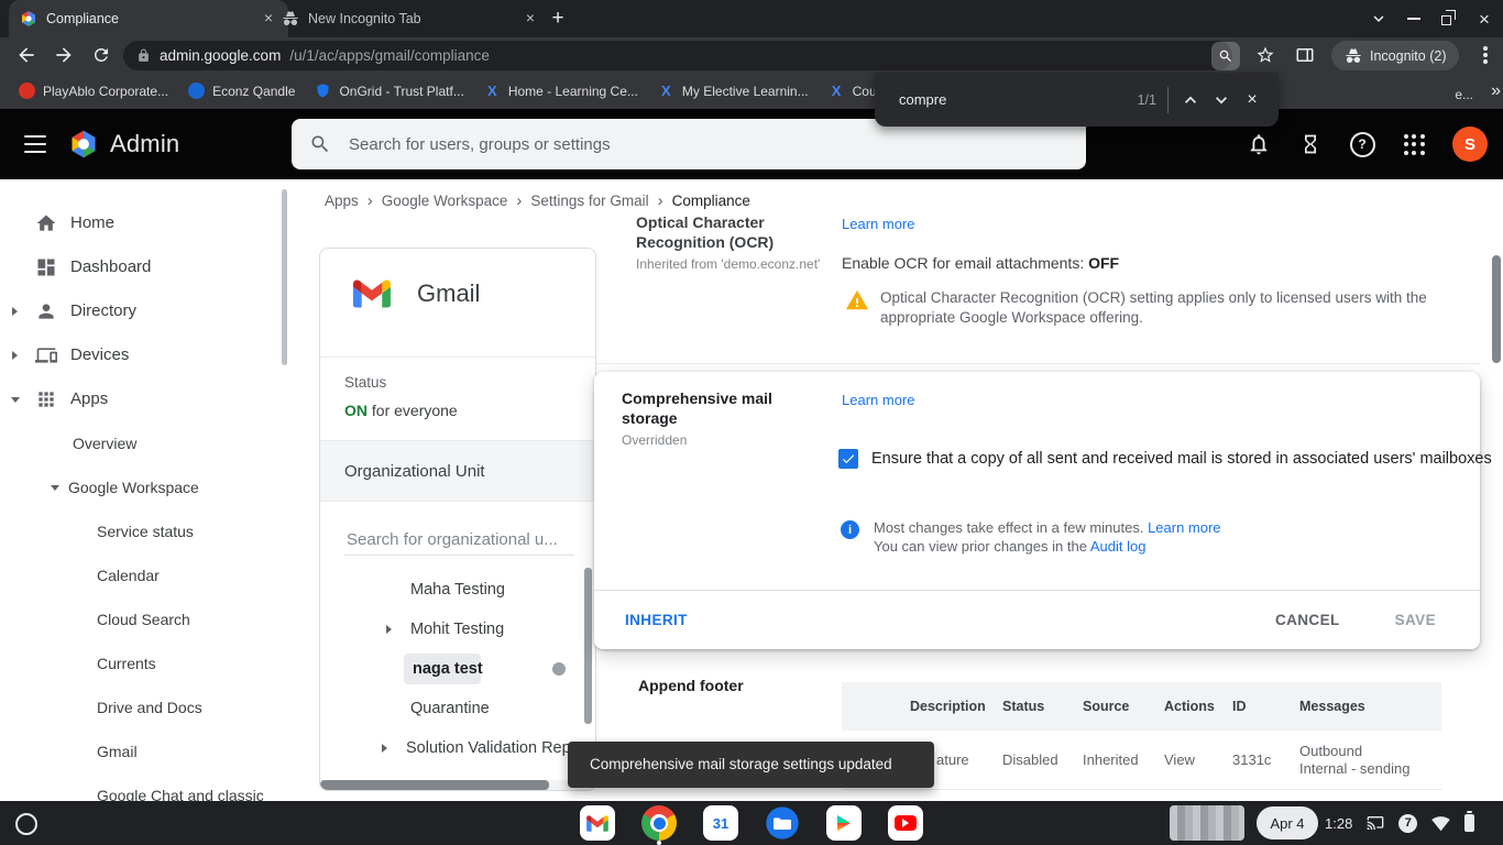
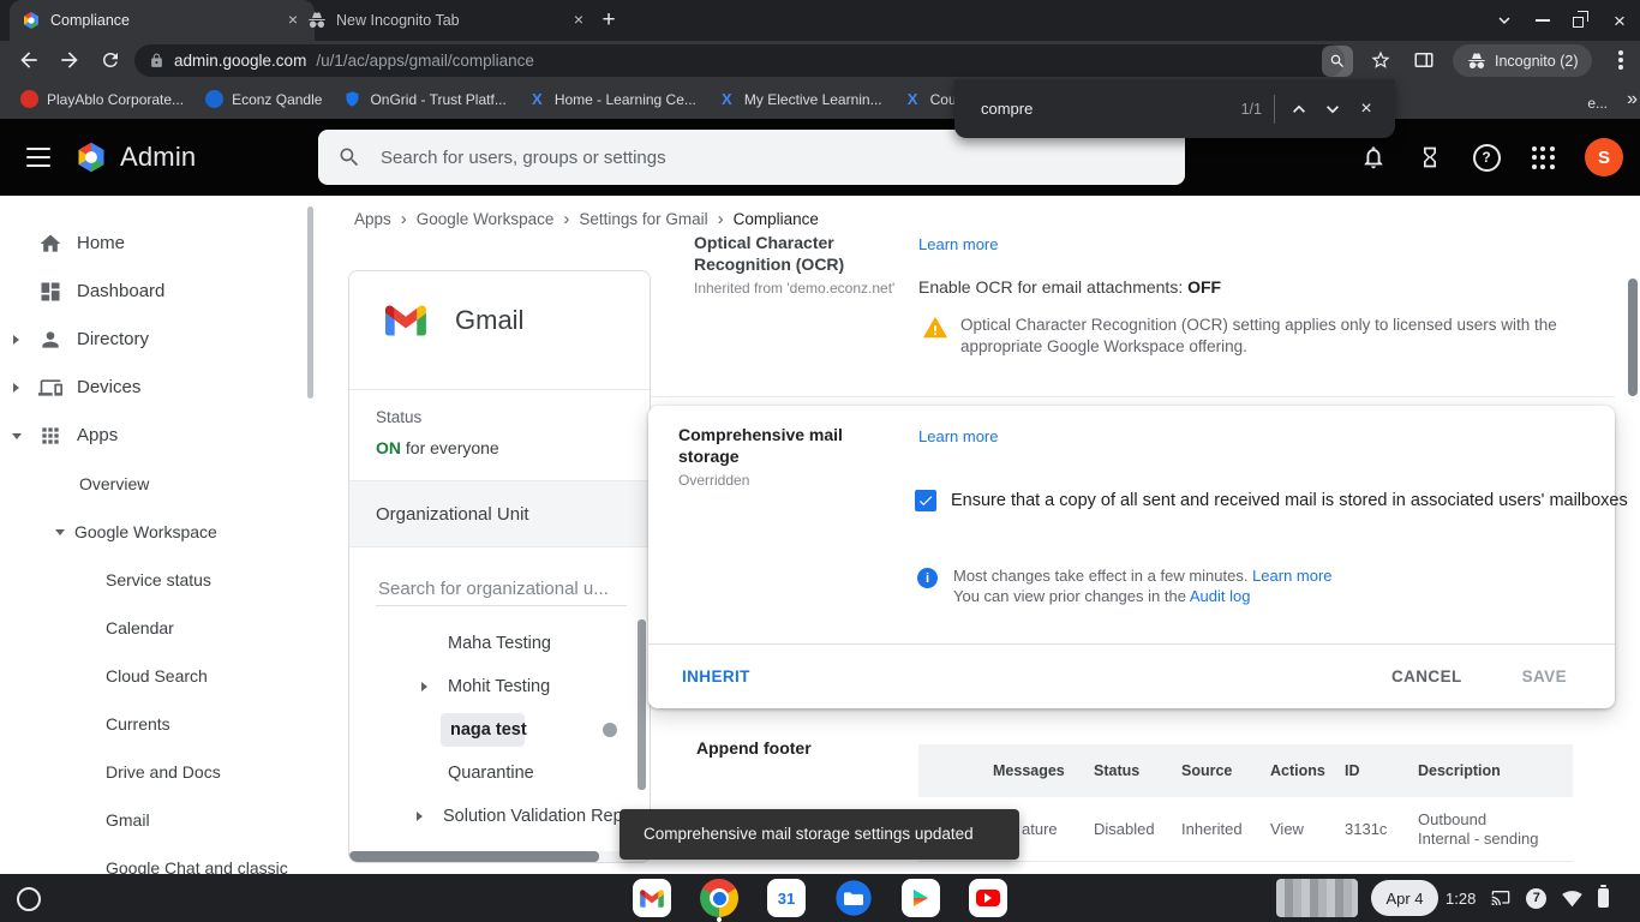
  Compliance
  ×
  New Incognito Tab
  ×
  +
  ×
  admin.google.com
  /u/1/ac/apps/gmail/compliance
  Incognito (2)
  PlayAblo Corporate...
  Econz Qandle
  OnGrid - Trust Platf...
  X
  Home - Learning Ce...
  X
  My Elective Learnin...
  X
  e...
  »
  compre
  1/1
  ×
  Admin
  Search for users, groups or settings
  ?
  S
  Home
  Dashboard
  Directory
  Devices
  Apps
  Overview
  Google Workspace
  Service status
  Calendar
  Cloud Search
  Currents
  Drive and Docs
  Gmail
  Google Chat and classic
  Apps
  ›
  Google Workspace
  ›
  Settings for Gmail
  ›
  Compliance
  Gmail
  Status
  ON for everyone
  Organizational Unit
  Search for organizational u...
  Maha Testing
  Mohit Testing
  naga test
  Quarantine
  Solution Validation Rep
  Optical Character Recognition (OCR)
  Inherited from 'demo.econz.net'
  Learn more
  Enable OCR for email attachments: OFF
  Optical Character Recognition (OCR) setting applies only to licensed users with the appropriate Google Workspace offering.
  Comprehensive mail storage
  Overridden
  Learn more
  Ensure that a copy of all sent and received mail is stored in associated users' mailboxes
  i
  Most changes take effect in a few minutes. Learn more
  You can view prior changes in the Audit log
  INHERIT
  CANCEL
  SAVE
  Append footer
- Description
+ Messages
  Status
  Source
  Actions
  ID
- Messages
+ Description
  ature
  Disabled
  Inherited
  View
  3131c
  Outbound
  Internal - sending
  Comprehensive mail storage settings updated
  31
  Apr 4
  1:28
  7
